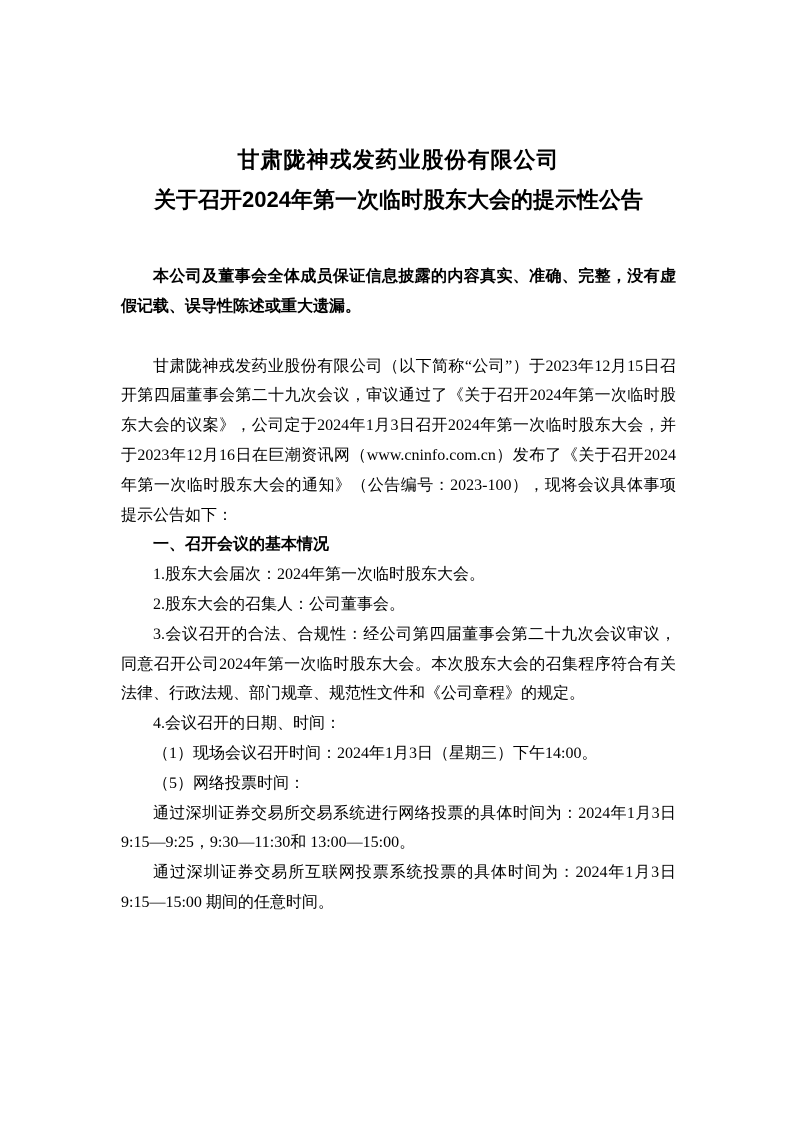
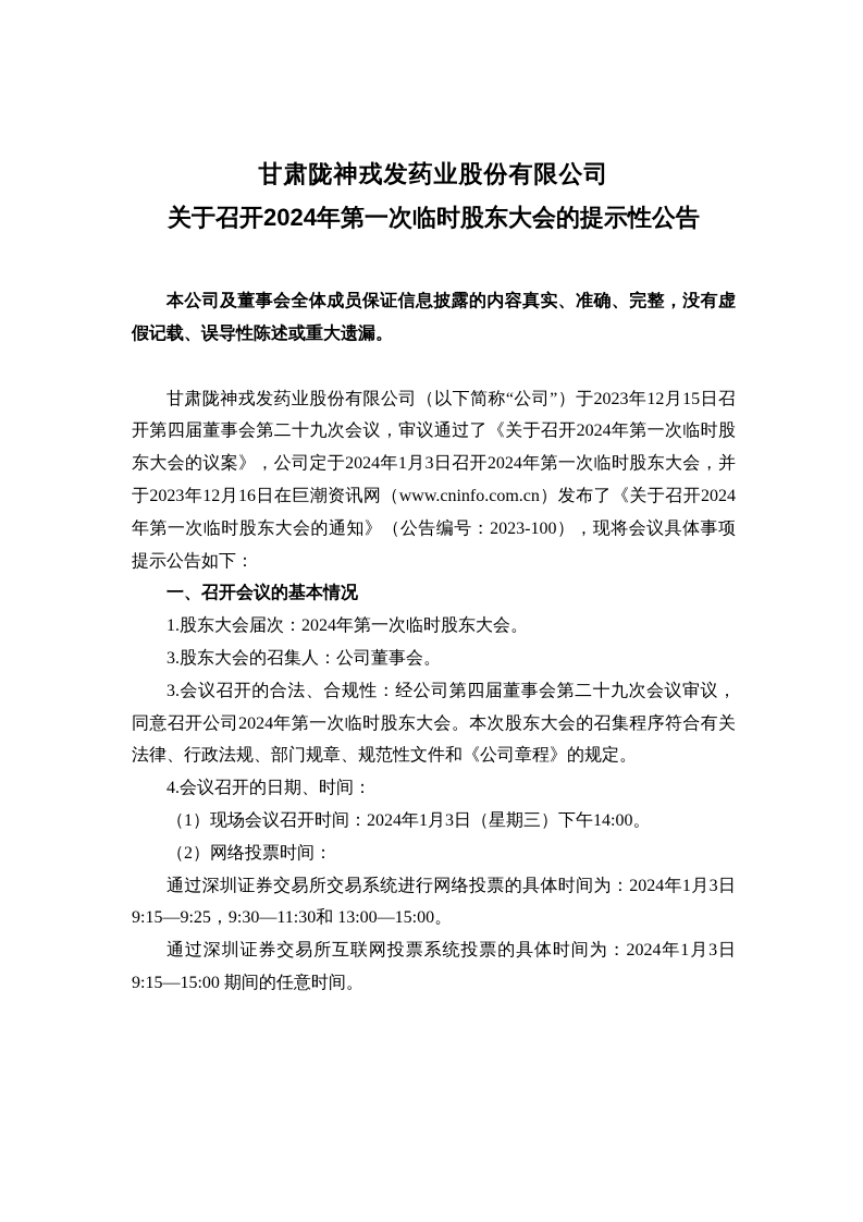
  甘肃陇神戎发药业股份有限公司
  关于召开2024年第一次临时股东大会的提示性公告
  本公司及董事会全体成员保证信息披露的内容真实、准确、完整，没有虚假记载、误导性陈述或重大遗漏。
  甘肃陇神戎发药业股份有限公司（以下简称“公司”）于2023年12月15日召开第四届董事会第二十九次会议，审议通过了《关于召开2024年第一次临时股东大会的议案》，公司定于2024年1月3日召开2024年第一次临时股东大会，并于2023年12月16日在巨潮资讯网（www.cninfo.com.cn）发布了《关于召开2024年第一次临时股东大会的通知》（公告编号：2023-100），现将会议具体事项提示公告如下：
  一、召开会议的基本情况
  1.股东大会届次：2024年第一次临时股东大会。
- 2.股东大会的召集人：公司董事会。
+ 3.股东大会的召集人：公司董事会。
  3.会议召开的合法、合规性：经公司第四届董事会第二十九次会议审议，同意召开公司2024年第一次临时股东大会。本次股东大会的召集程序符合有关法律、行政法规、部门规章、规范性文件和《公司章程》的规定。
  4.会议召开的日期、时间：
  （1）现场会议召开时间：2024年1月3日（星期三）下午14:00。
- （5）网络投票时间：
+ （2）网络投票时间：
  通过深圳证券交易所交易系统进行网络投票的具体时间为：2024年1月3日9:15—9:25，9:30—11:30和 13:00—15:00。
  通过深圳证券交易所互联网投票系统投票的具体时间为：2024年1月3日9:15—15:00 期间的任意时间。
